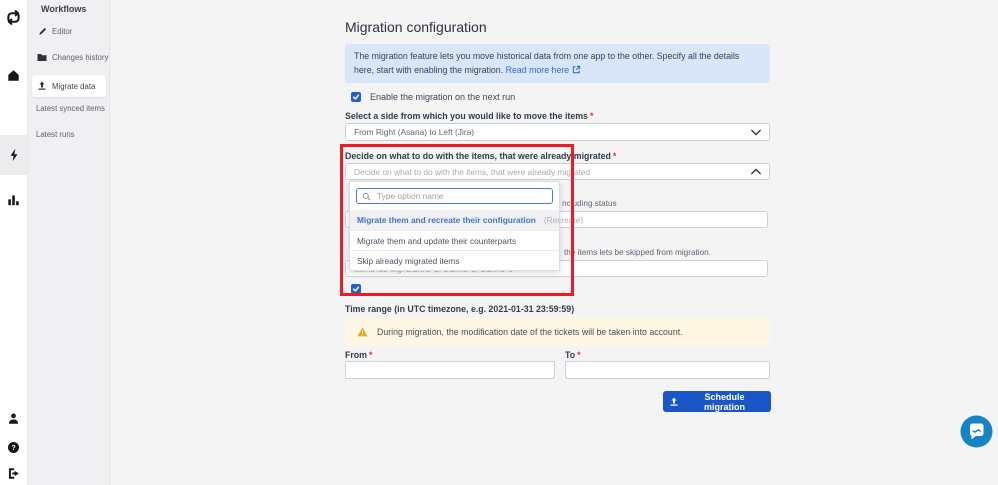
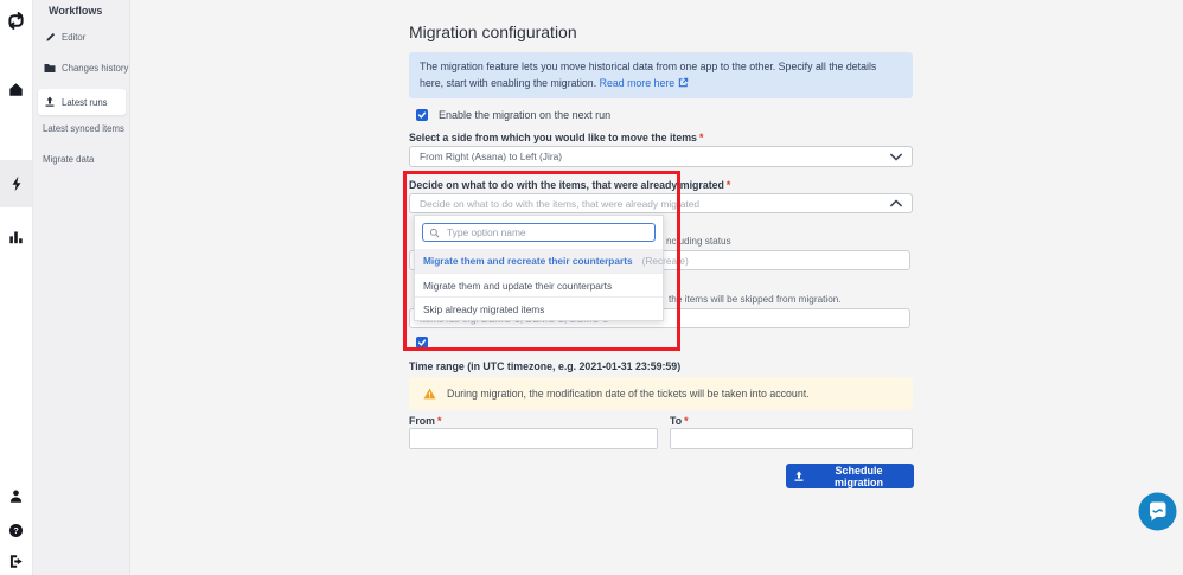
  ?
  Workflows
  Editor
  Changes history
- Migrate data
+ Latest runs
  Latest synced items
- Latest runs
+ Migrate data
  Migration configuration
  The migration feature lets you move historical data from one app to the other. Specify all the details here, start with enabling the migration. Read more here
  Enable the migration on the next run
  Select a side from which you would like to move the items *
  From Right (Asana) to Left (Jira)
  Decide on what to do with the items, that were already migrated *
  Decide on what to do with the items, that were already migrated
  ncluding status
- the items lets be skipped from migration.
+ the items will be skipped from migration.
  Type option name
- Migrate them and recreate their configuration
+ Migrate them and recreate their counterparts
  (Recreate)
  Migrate them and update their counterparts
  Skip already migrated items
  Time range (in UTC timezone, e.g. 2021-01-31 23:59:59)
  During migration, the modification date of the tickets will be taken into account.
  From *
  To *
  Schedule migration
